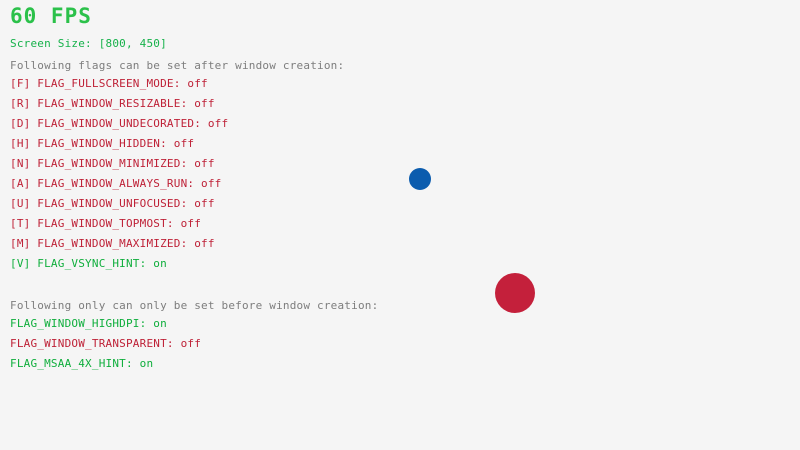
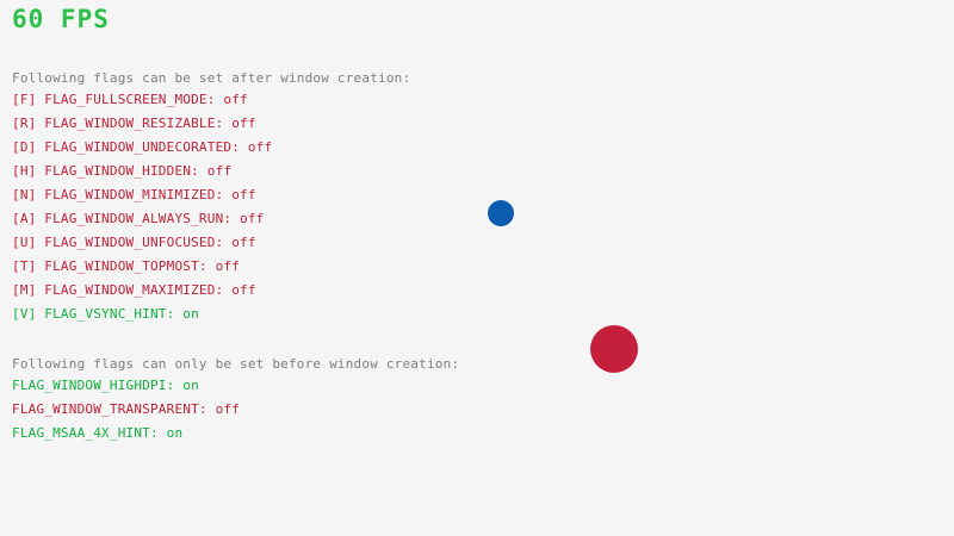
  60 FPS
- Screen Size: [800, 450]
  Following flags can be set after window creation:
  [F] FLAG_FULLSCREEN_MODE: off
  [R] FLAG_WINDOW_RESIZABLE: off
  [D] FLAG_WINDOW_UNDECORATED: off
  [H] FLAG_WINDOW_HIDDEN: off
  [N] FLAG_WINDOW_MINIMIZED: off
  [A] FLAG_WINDOW_ALWAYS_RUN: off
  [U] FLAG_WINDOW_UNFOCUSED: off
  [T] FLAG_WINDOW_TOPMOST: off
  [M] FLAG_WINDOW_MAXIMIZED: off
  [V] FLAG_VSYNC_HINT: on
- Following only can only be set before window creation:
+ Following flags can only be set before window creation:
  FLAG_WINDOW_HIGHDPI: on
  FLAG_WINDOW_TRANSPARENT: off
  FLAG_MSAA_4X_HINT: on
